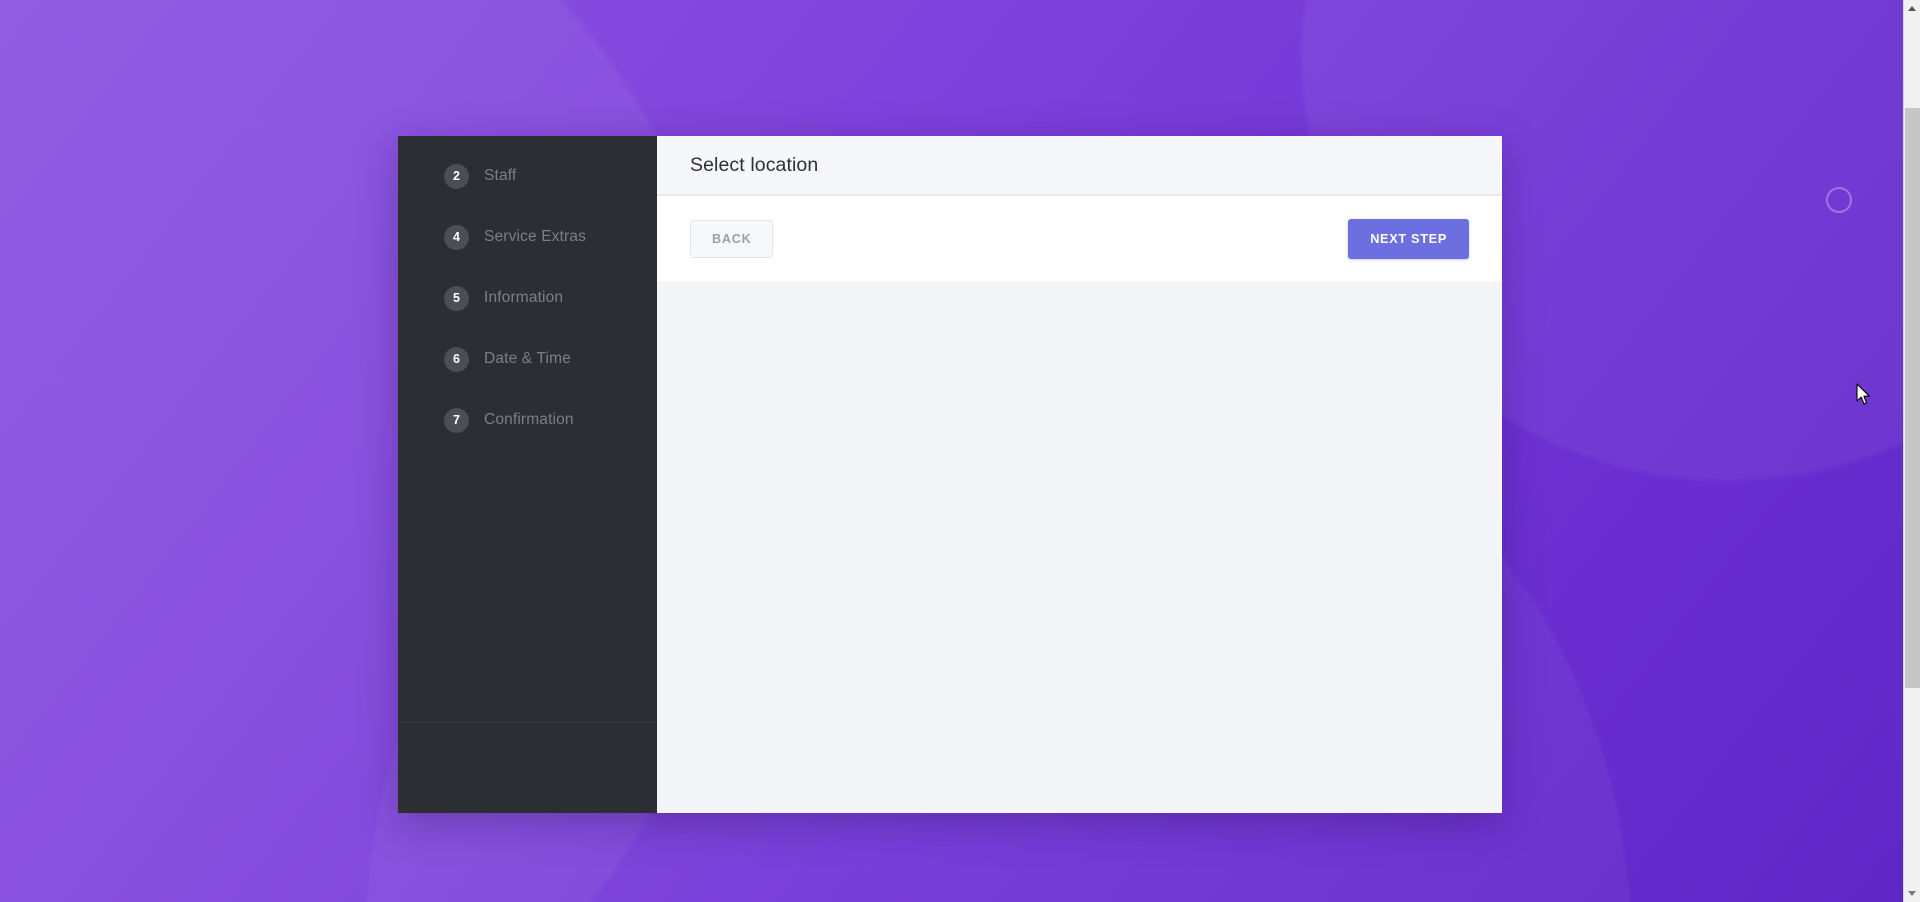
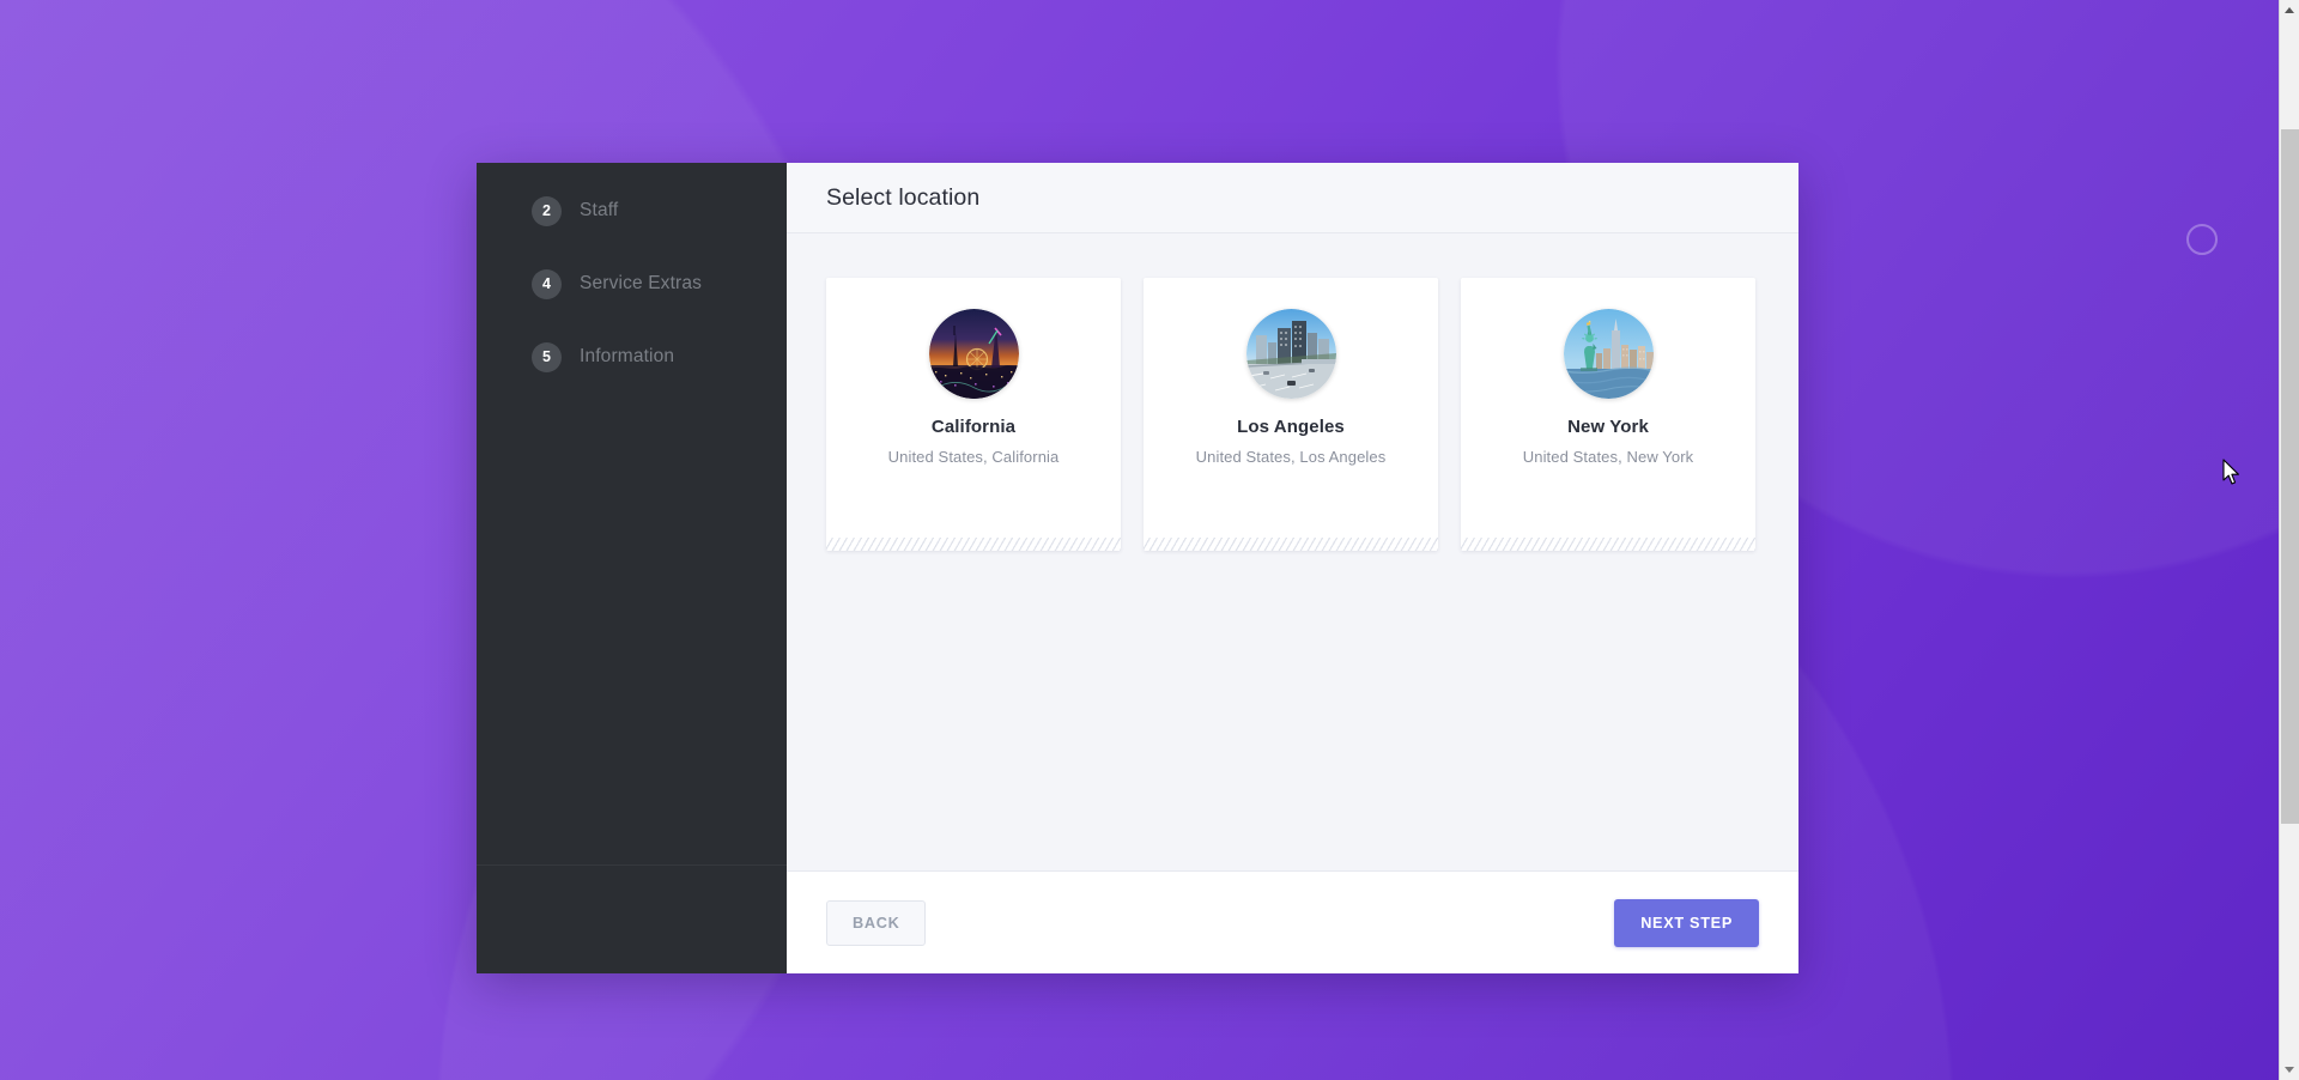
  2
  Staff
  4
  Service Extras
  5
  Information
- 6
- Date & Time
- 7
- Confirmation
  Select location
+ California
+ United States, California
+ Los Angeles
+ United States, Los Angeles
+ New York
+ United States, New York
  BACK
  NEXT STEP
